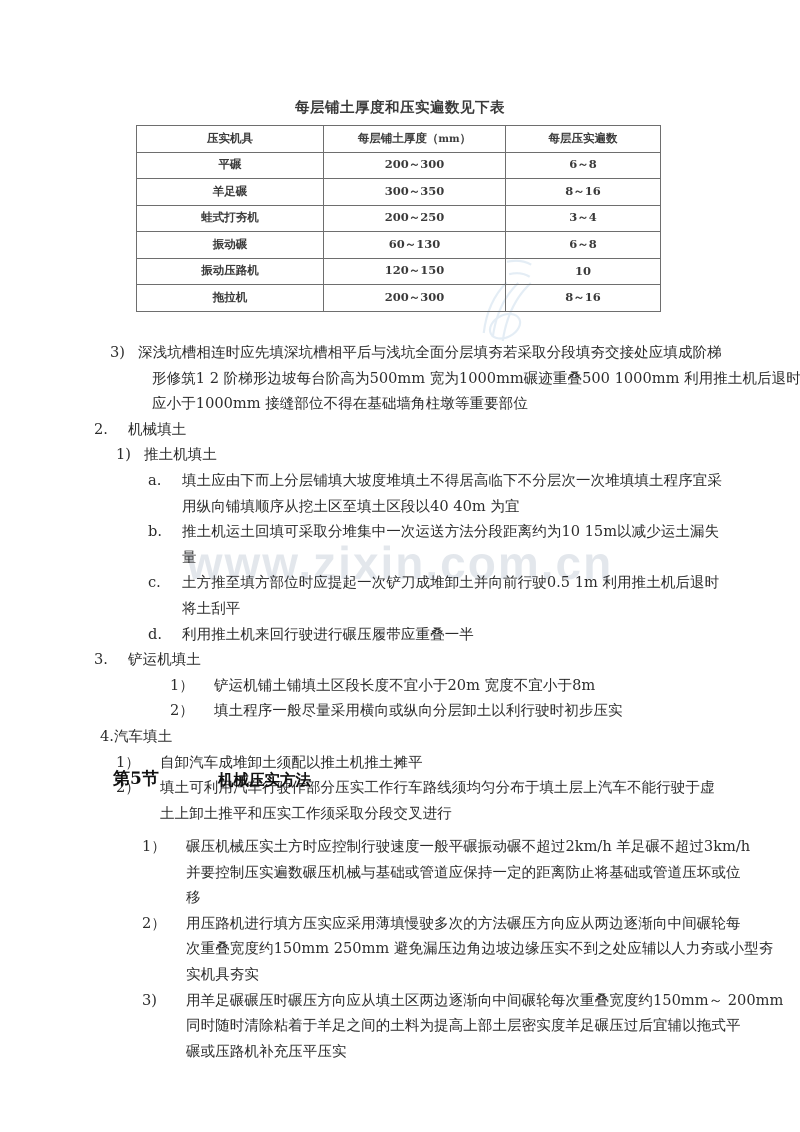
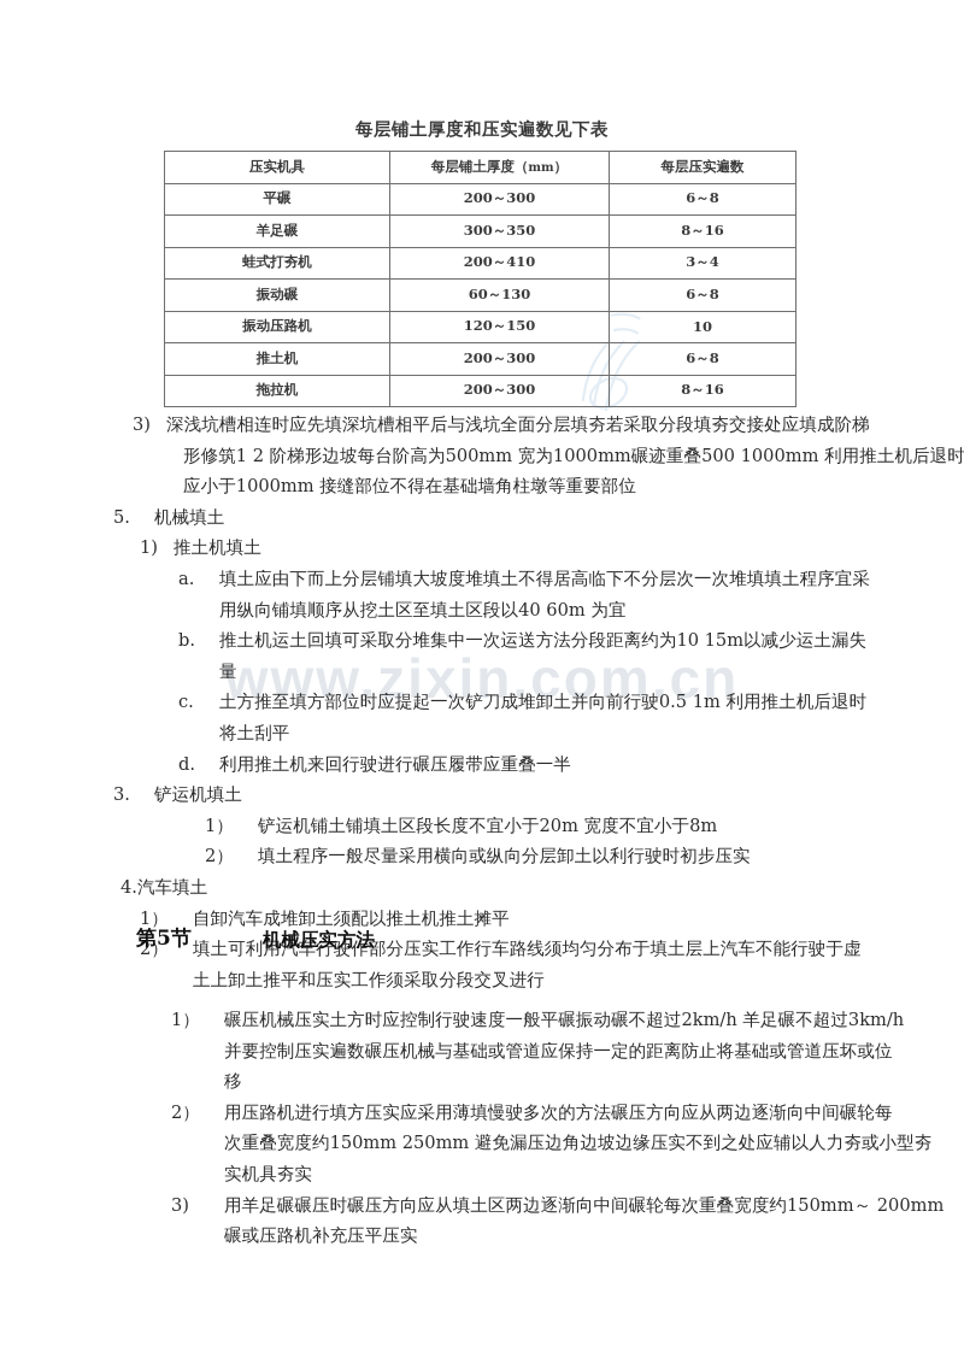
  www.zixin.com.cn
  每层铺土厚度和压实遍数见下表
  压实机具	每层铺土厚度（mm）	每层压实遍数
  平碾	200～300	6～8
  羊足碾	300～350	8～16
- 蛙式打夯机	200～250	3～4
+ 蛙式打夯机	200～410	3～4
  振动碾	60～130	6～8
  振动压路机	120～150	10
+ 推土机	200～300	6～8
  拖拉机	200～300	8～16
  3)
  深浅坑槽相连时应先填深坑槽相平后与浅坑全面分层填夯若采取分段填夯交接处应填成阶梯
  形修筑1 2 阶梯形边坡每台阶高为500mm 宽为1000mm碾迹重叠500 1000mm 利用推土机后退时
  应小于1000mm 接缝部位不得在基础墙角柱墩等重要部位
- 2.
+ 5.
  机械填土
  1)
  推土机填土
  a.
  填土应由下而上分层铺填大坡度堆填土不得居高临下不分层次一次堆填填土程序宜采
- 用纵向铺填顺序从挖土区至填土区段以40 40m 为宜
+ 用纵向铺填顺序从挖土区至填土区段以40 60m 为宜
  b.
  推土机运土回填可采取分堆集中一次运送方法分段距离约为10 15m以减少运土漏失
  量
  c.
  土方推至填方部位时应提起一次铲刀成堆卸土并向前行驶0.5 1m 利用推土机后退时
  将土刮平
  d.
  利用推土机来回行驶进行碾压履带应重叠一半
  3.
  铲运机填土
  1）
  铲运机铺土铺填土区段长度不宜小于20m 宽度不宜小于8m
  2）
  填土程序一般尽量采用横向或纵向分层卸土以利行驶时初步压实
  4.
  汽车填土
  1）
  自卸汽车成堆卸土须配以推土机推土摊平
  2）
  填土可利用汽车行驶作部分压实工作行车路线须均匀分布于填土层上汽车不能行驶于虚
  土上卸土推平和压实工作须采取分段交叉进行
  第5节
  机械压实方法
  1）
  碾压机械压实土方时应控制行驶速度一般平碾振动碾不超过2km/h 羊足碾不超过3km/h
  并要控制压实遍数碾压机械与基础或管道应保持一定的距离防止将基础或管道压坏或位
  移
  2）
  用压路机进行填方压实应采用薄填慢驶多次的方法碾压方向应从两边逐渐向中间碾轮每
  次重叠宽度约150mm 250mm 避免漏压边角边坡边缘压实不到之处应辅以人力夯或小型夯
  实机具夯实
  3)
  用羊足碾碾压时碾压方向应从填土区两边逐渐向中间碾轮每次重叠宽度约150mm～ 200mm
- 同时随时清除粘着于羊足之间的土料为提高上部土层密实度羊足碾压过后宜辅以拖式平
  碾或压路机补充压平压实
